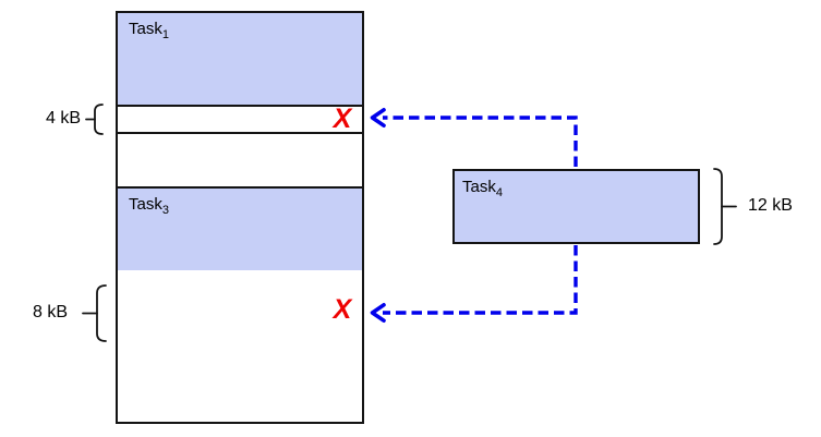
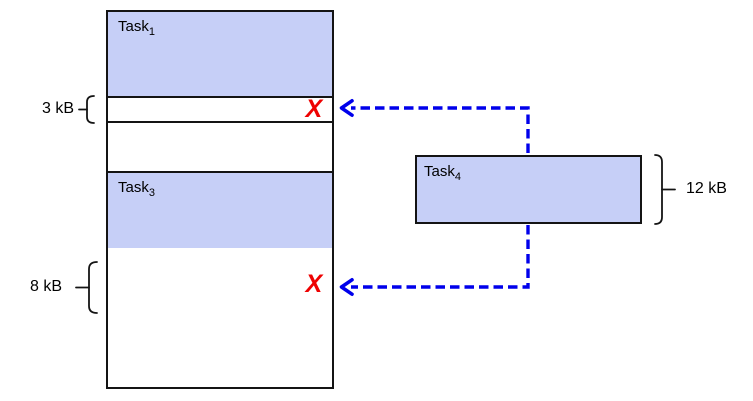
  Task1
  Task3
  Task4
- 4 kB
+ 3 kB
  8 kB
  12 kB
  X
  X
